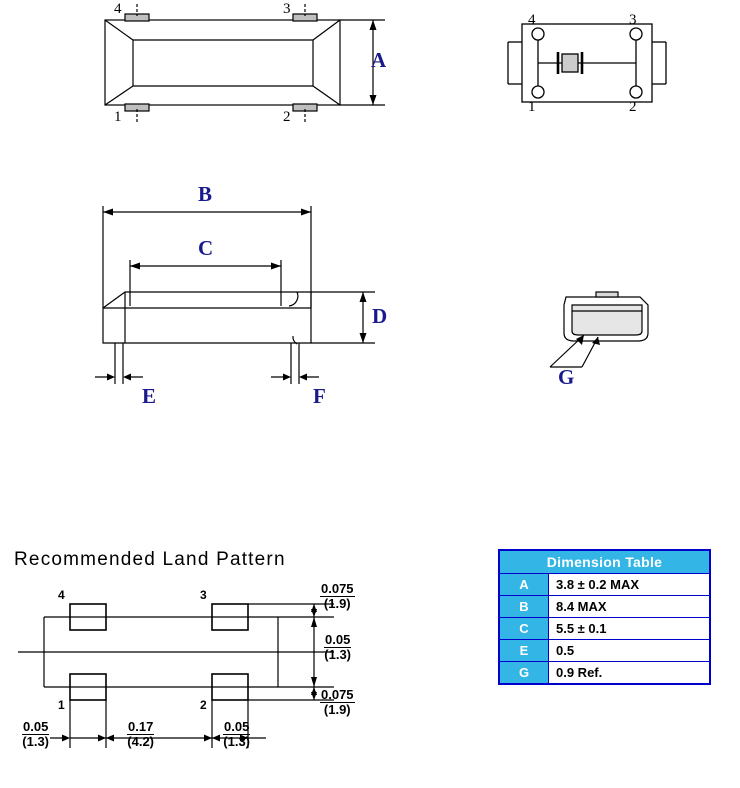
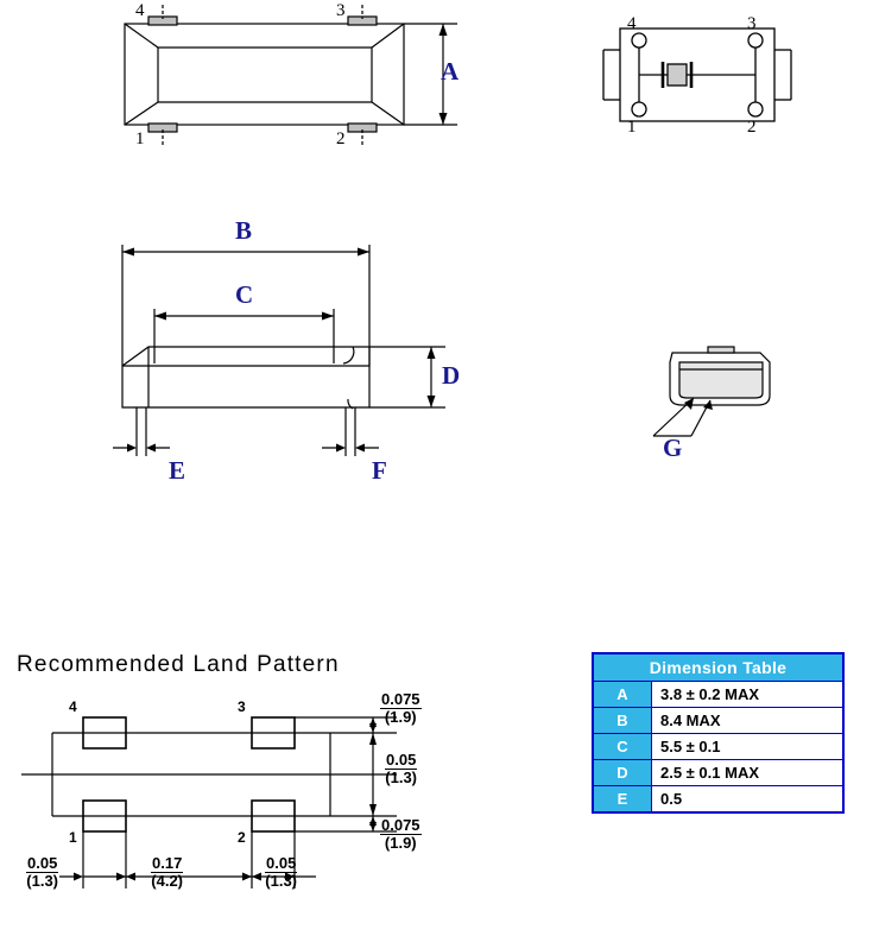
  4
  3
  1
  2
  A
  4
  3
  1
  2
  B
  C
  D
  E
  F
  G
  Recommended Land Pattern
  4
  3
  1
  2
  0.075
  (1.9)
  0.05
  (1.3)
  0.075
  (1.9)
  0.05
  (1.3)
  0.17
  (4.2)
  0.05
  (1.3)
  Dimension Table
  A	3.8 ± 0.2 MAX
  B	8.4 MAX
  C	5.5 ± 0.1
+ D	2.5 ± 0.1 MAX
  E	0.5
- G	0.9 Ref.
